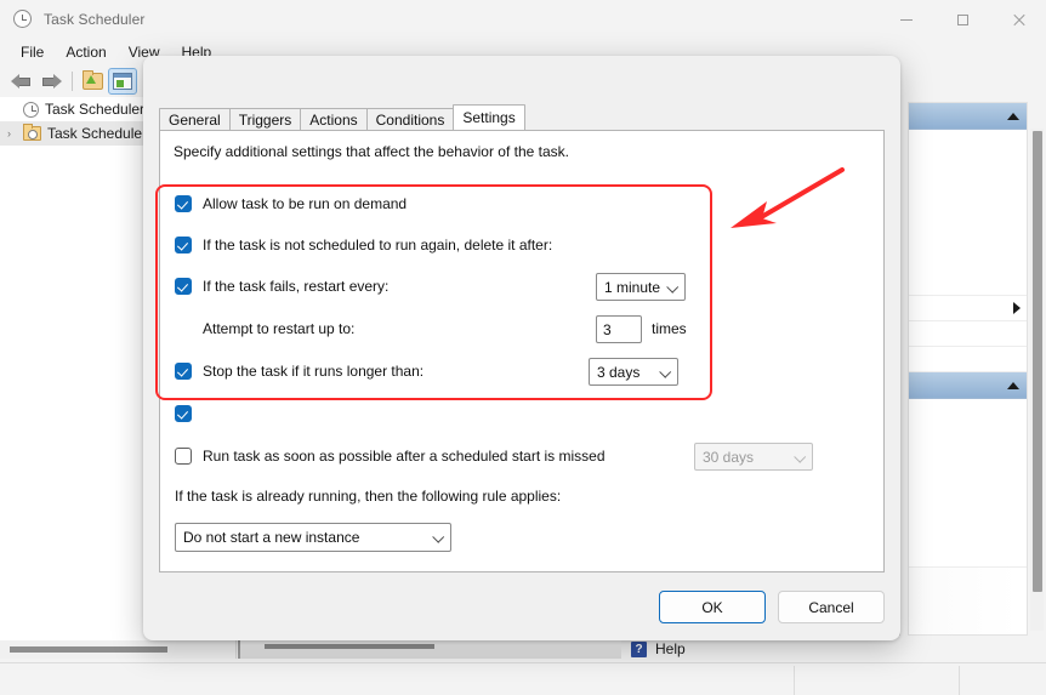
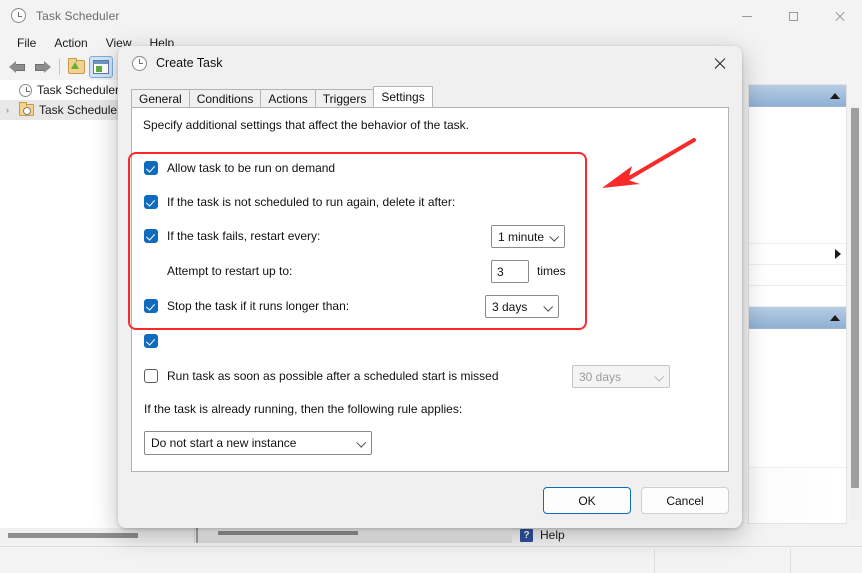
  Task Scheduler
  File
  Action
  View
  Help
  Task Schedule
  ›
  Task Schedule
  ?
  Help
+ Create Task
  General
- Triggers
+ Conditions
  Actions
- Conditions
+ Triggers
  Settings
  Specify additional settings that affect the behavior of the task.
  Allow task to be run on demand
  If the task is not scheduled to run again, delete it after:
  If the task fails, restart every:
  1 minute
  Attempt to restart up to:
  3
  times
  Stop the task if it runs longer than:
  3 days
  Run task as soon as possible after a scheduled start is missed
  30 days
  If the task is already running, then the following rule applies:
  Do not start a new instance
  OK
  Cancel
